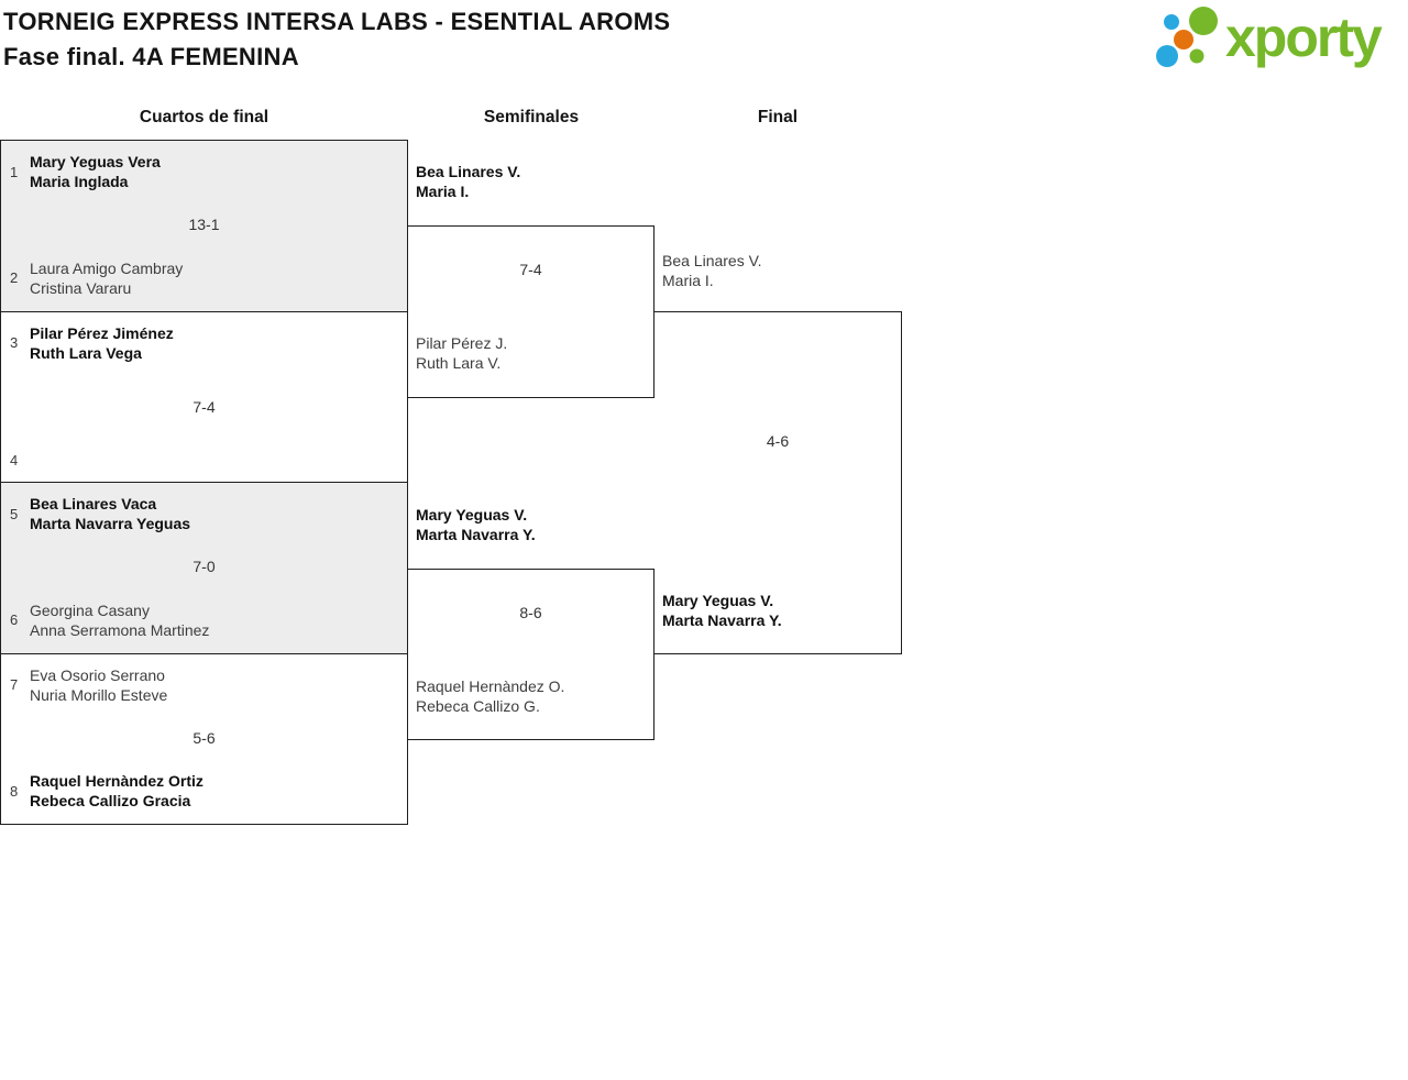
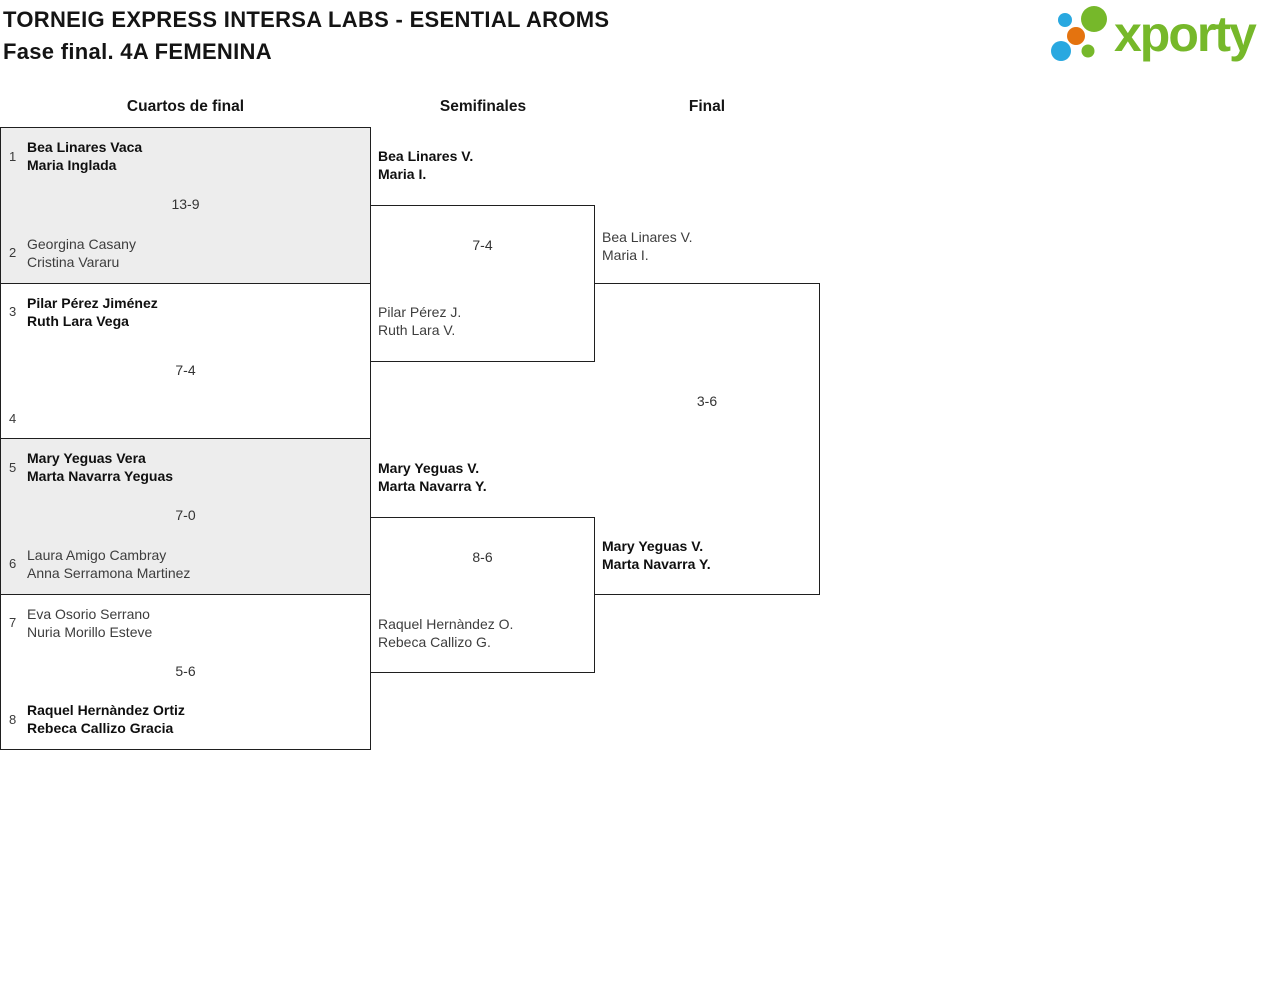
  TORNEIG EXPRESS INTERSA LABS - ESENTIAL AROMS
  Fase final. 4A FEMENINA
  xporty
  Cuartos de final
  Semifinales
  Final
  1
- Mary Yeguas Vera
+ Bea Linares Vaca
  Maria Inglada
- 13-1
+ 13-9
  2
- Laura Amigo Cambray
+ Georgina Casany
  Cristina Vararu
  3
  Pilar Pérez Jiménez
  Ruth Lara Vega
  7-4
  4
  5
- Bea Linares Vaca
+ Mary Yeguas Vera
  Marta Navarra Yeguas
  7-0
  6
- Georgina Casany
+ Laura Amigo Cambray
  Anna Serramona Martinez
  7
  Eva Osorio Serrano
  Nuria Morillo Esteve
  5-6
  8
  Raquel Hernàndez Ortiz
  Rebeca Callizo Gracia
  Bea Linares V.
  Maria I.
  7-4
  Pilar Pérez J.
  Ruth Lara V.
  Mary Yeguas V.
  Marta Navarra Y.
  8-6
  Raquel Hernàndez O.
  Rebeca Callizo G.
  Bea Linares V.
  Maria I.
- 4-6
+ 3-6
  Mary Yeguas V.
  Marta Navarra Y.
